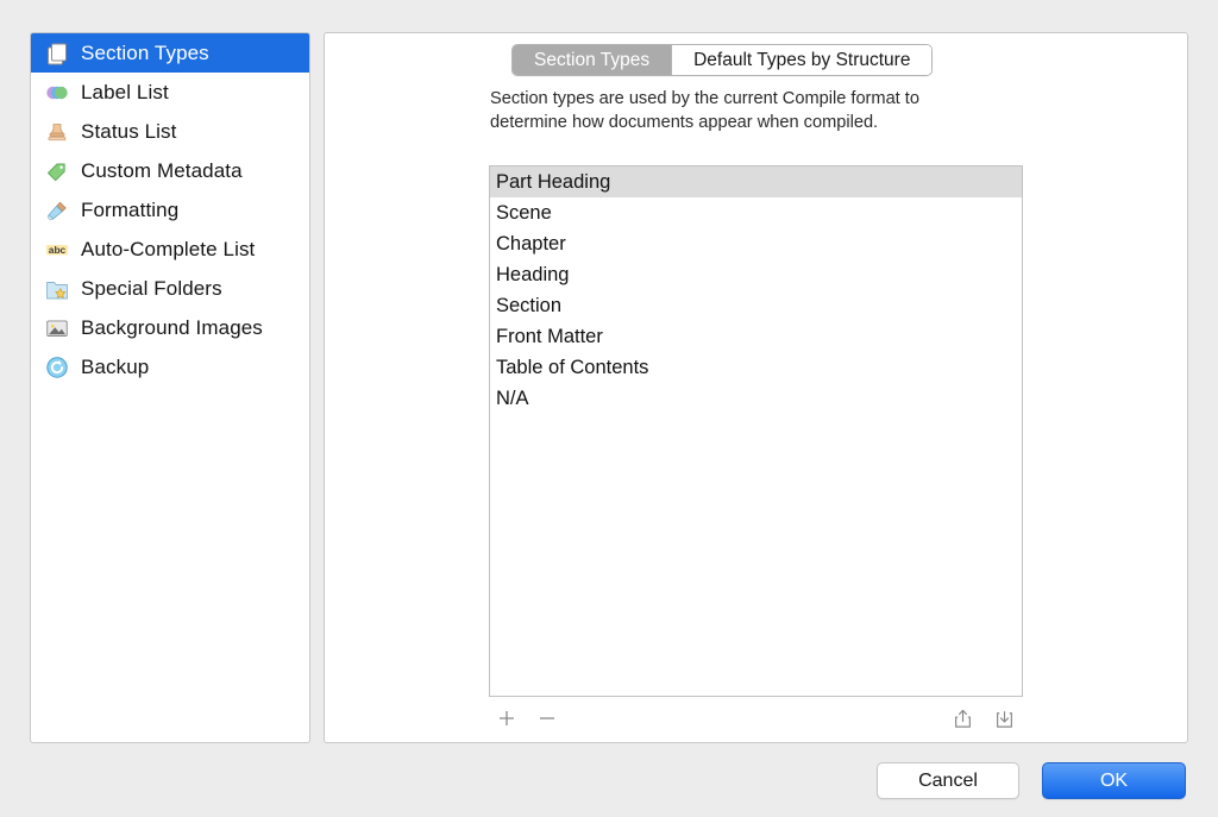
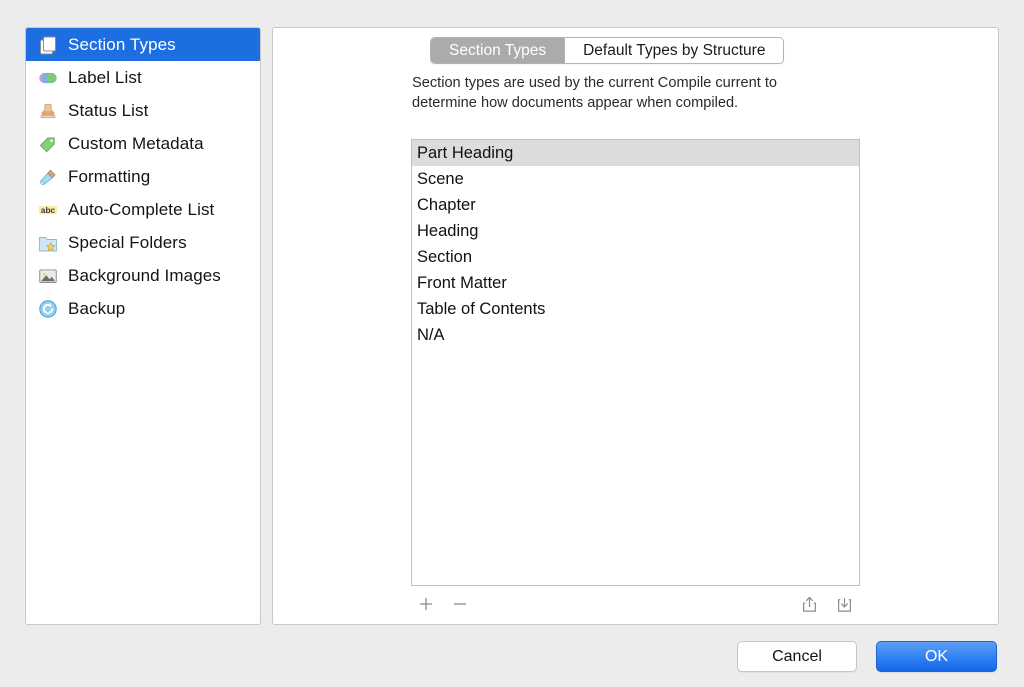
  Section Types
  Label List
  Status List
  Custom Metadata
  Formatting
  abc
  Auto-Complete List
  Special Folders
  Background Images
  Backup
  Section Types
  Default Types by Structure
- Section types are used by the current Compile format to determine how documents appear when compiled.
+ Section types are used by the current Compile current to determine how documents appear when compiled.
  Part Heading
  Scene
  Chapter
  Heading
  Section
  Front Matter
  Table of Contents
  N/A
  Cancel
  OK
